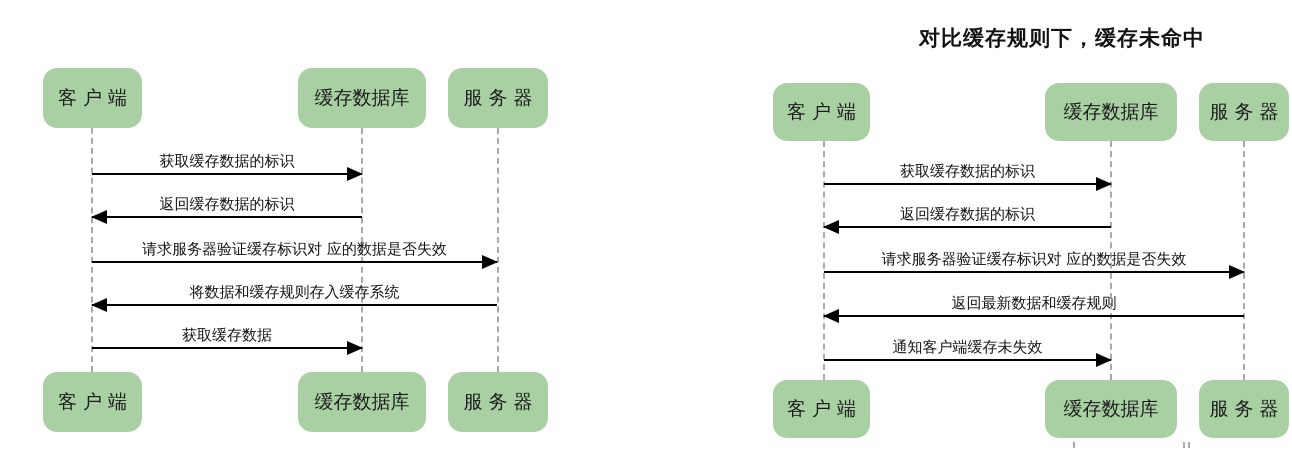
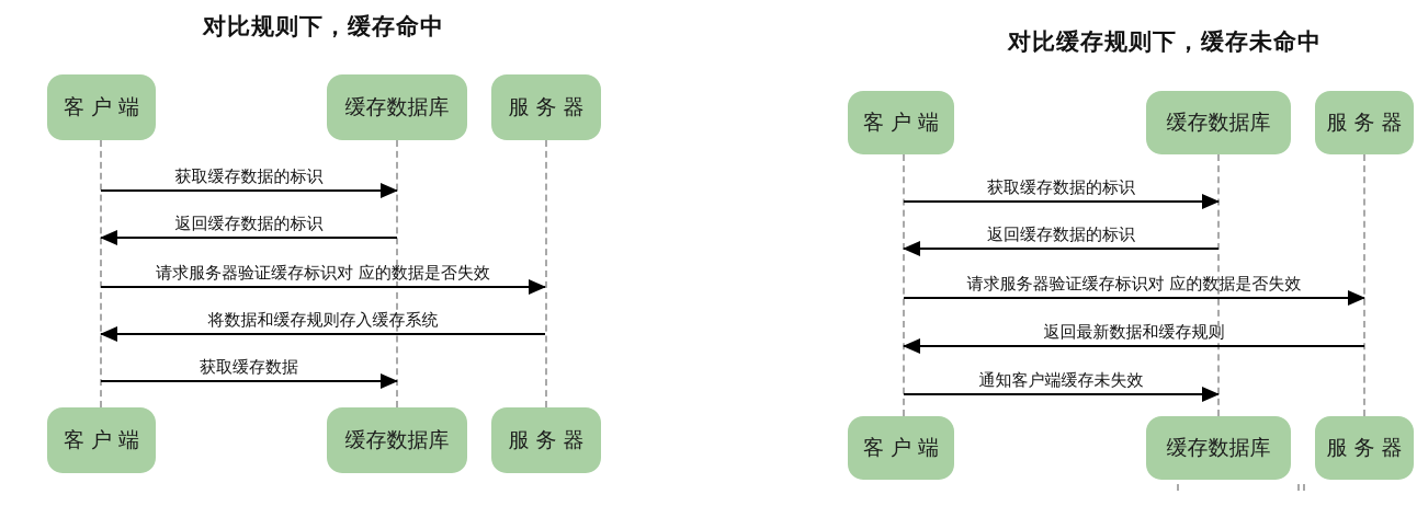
+ 对比规则下，缓存命中
  客 户 端
  缓存数据库
  服 务 器
  获取缓存数据的标识
  返回缓存数据的标识
  请求服务器验证缓存标识对 应的数据是否失效
  将数据和缓存规则存入缓存系统
  获取缓存数据
  客 户 端
  缓存数据库
  服 务 器
  对比缓存规则下，缓存未命中
  客 户 端
  缓存数据库
  服 务 器
  获取缓存数据的标识
  返回缓存数据的标识
  请求服务器验证缓存标识对 应的数据是否失效
  返回最新数据和缓存规则
  通知客户端缓存未失效
  客 户 端
  缓存数据库
  服 务 器
